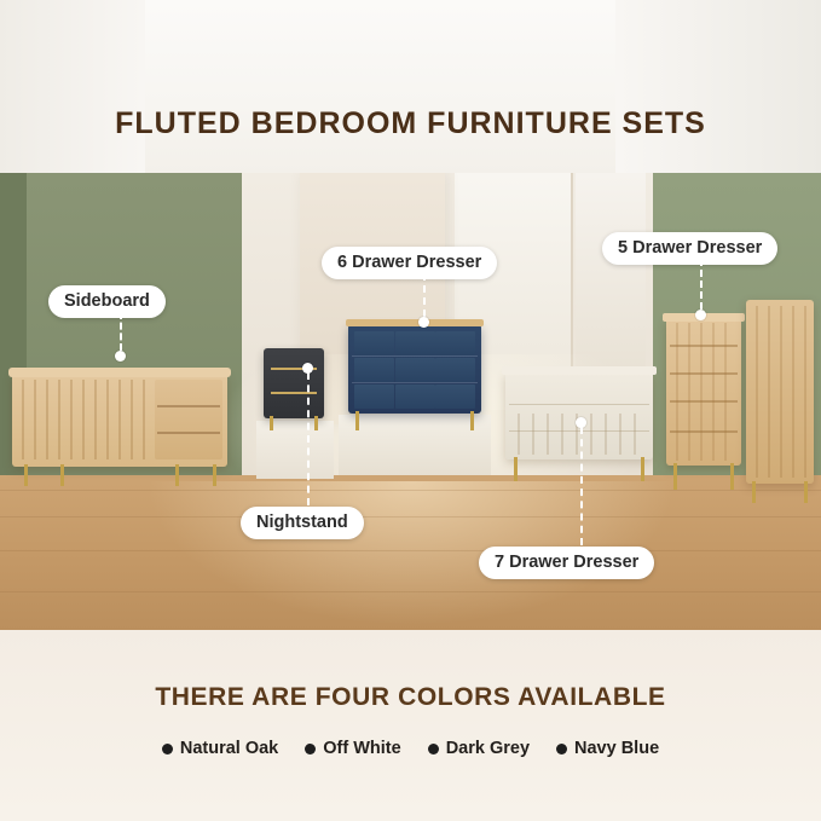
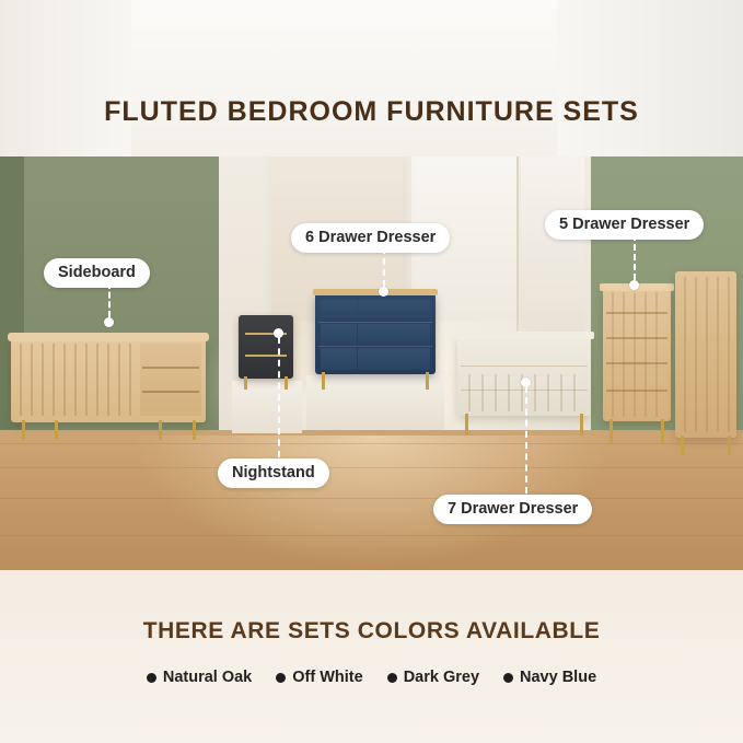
  FLUTED BEDROOM FURNITURE SETS
  Sideboard
  6 Drawer Dresser
  5 Drawer Dresser
  Nightstand
  7 Drawer Dresser
- THERE ARE FOUR COLORS AVAILABLE
+ THERE ARE SETS COLORS AVAILABLE
  Natural Oak
  Off White
  Dark Grey
  Navy Blue
